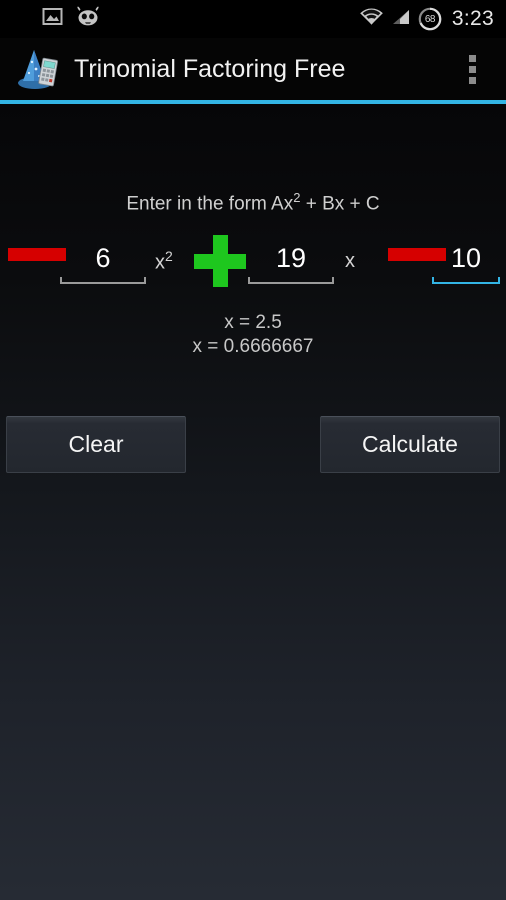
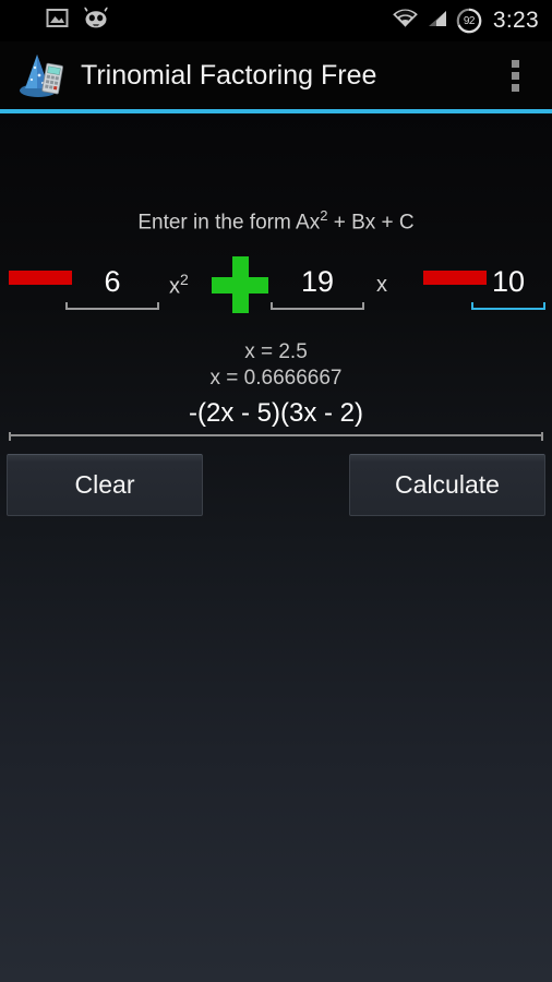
- 68
+ 92
  3:23
  Trinomial Factoring Free
  Enter in the form Ax2 + Bx + C
  6
  x2
  19
  x
  10
  x = 2.5
  x = 0.6666667
+ -(2x - 5)(3x - 2)
  Clear
  Calculate
